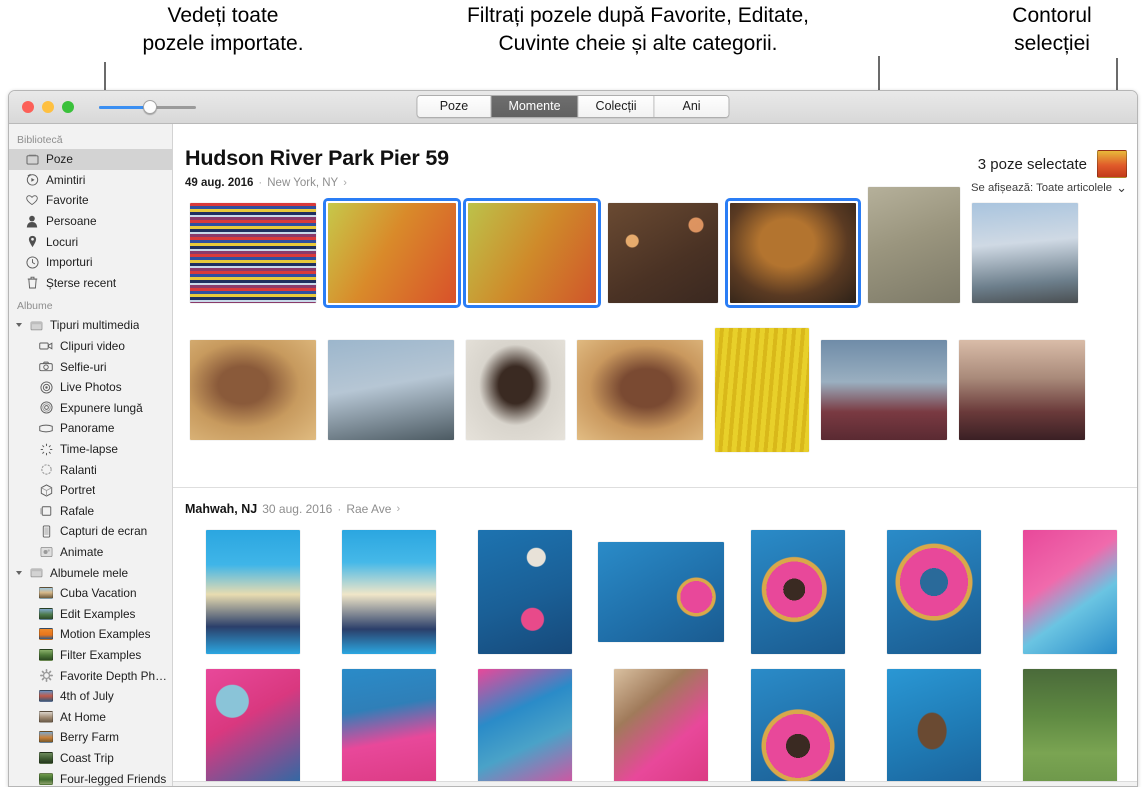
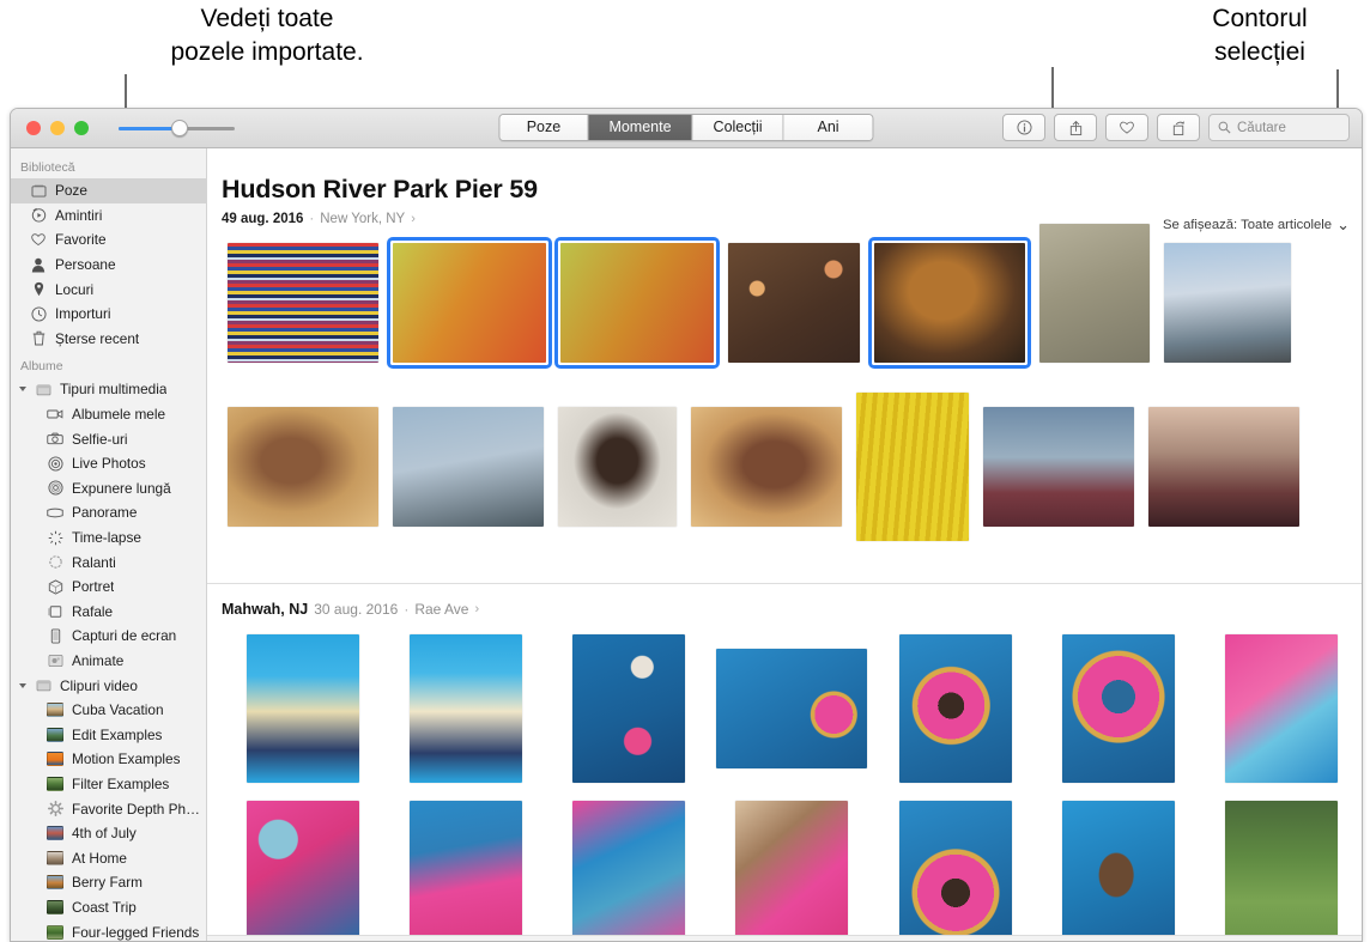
  Vedeți toate
  pozele importate.
- Filtrați pozele după Favorite, Editate,
- Cuvinte cheie și alte categorii.
  Contorul
  selecției
  Poze
  Momente
  Colecții
  Ani
+ Căutare
  Bibliotecă
  Poze
  Amintiri
  Favorite
  Persoane
  Locuri
  Importuri
  Șterse recent
  Albume
  Tipuri multimedia
- Clipuri video
+ Albumele mele
  Selfie-uri
  Live Photos
  Expunere lungă
  Panorame
  Time-lapse
  Ralanti
  Portret
  Rafale
  Capturi de ecran
  Animate
- Albumele mele
+ Clipuri video
  Cuba Vacation
  Edit Examples
  Motion Examples
  Filter Examples
  Favorite Depth Phot..
  4th of July
  At Home
  Berry Farm
  Coast Trip
  Four-legged Friends
  Hudson River Park Pier 59
  49 aug. 2016
  ·
  New York, NY
  ›
- 3 poze selectate
  Se afișează: Toate articolele
  ⌄
  Mahwah, NJ
  30 aug. 2016
  ·
  Rae Ave
  ›
